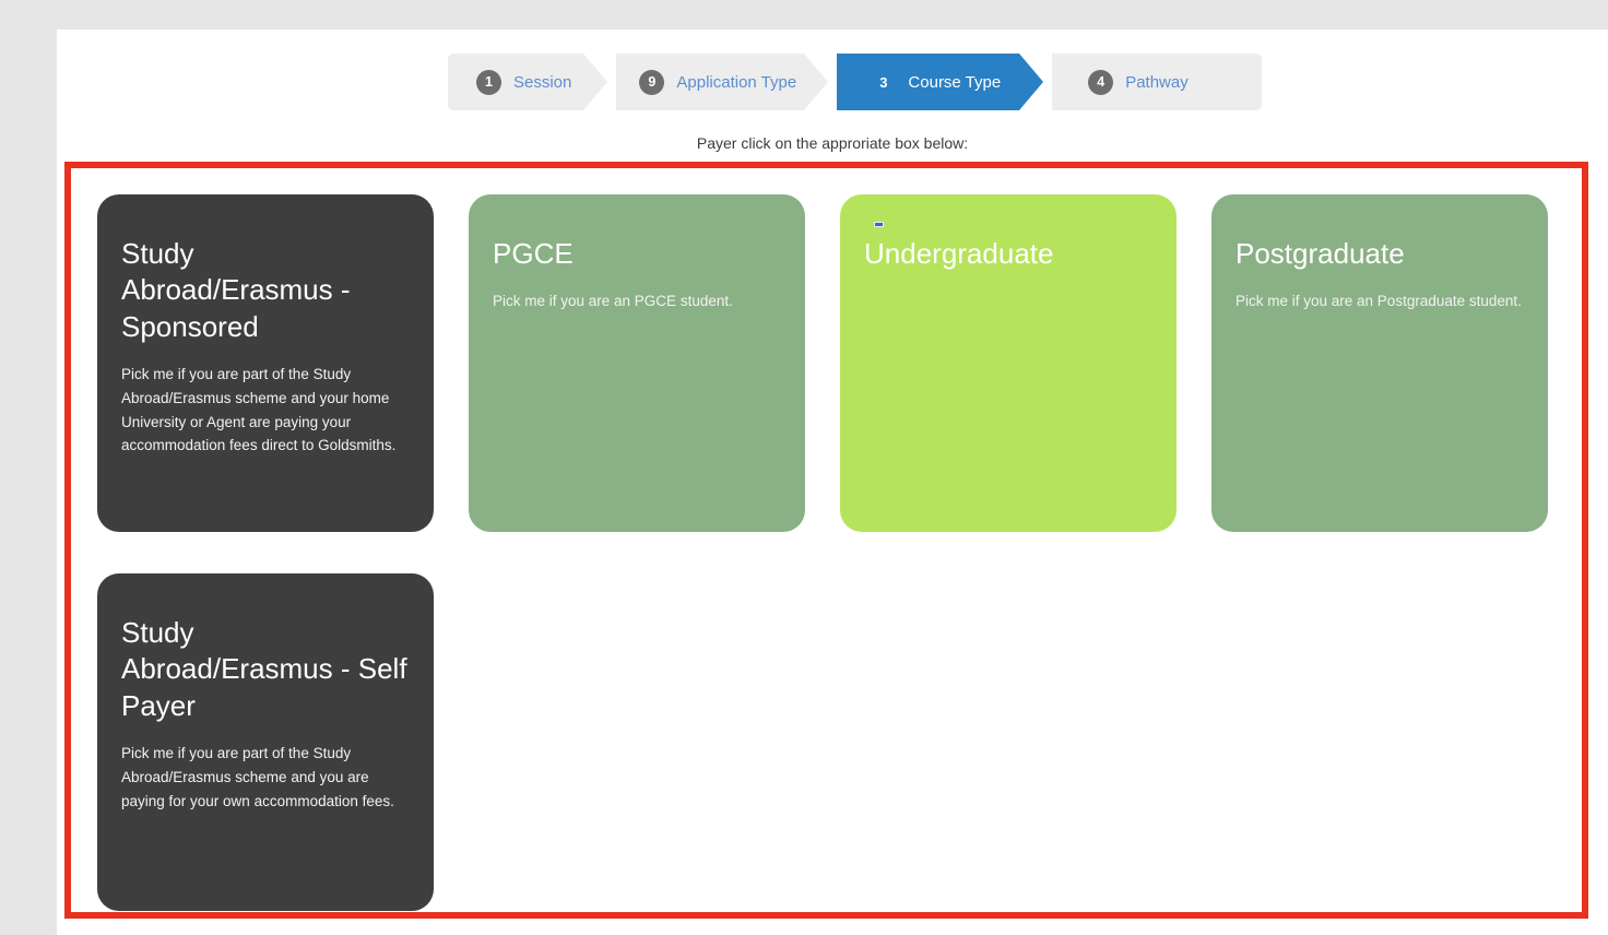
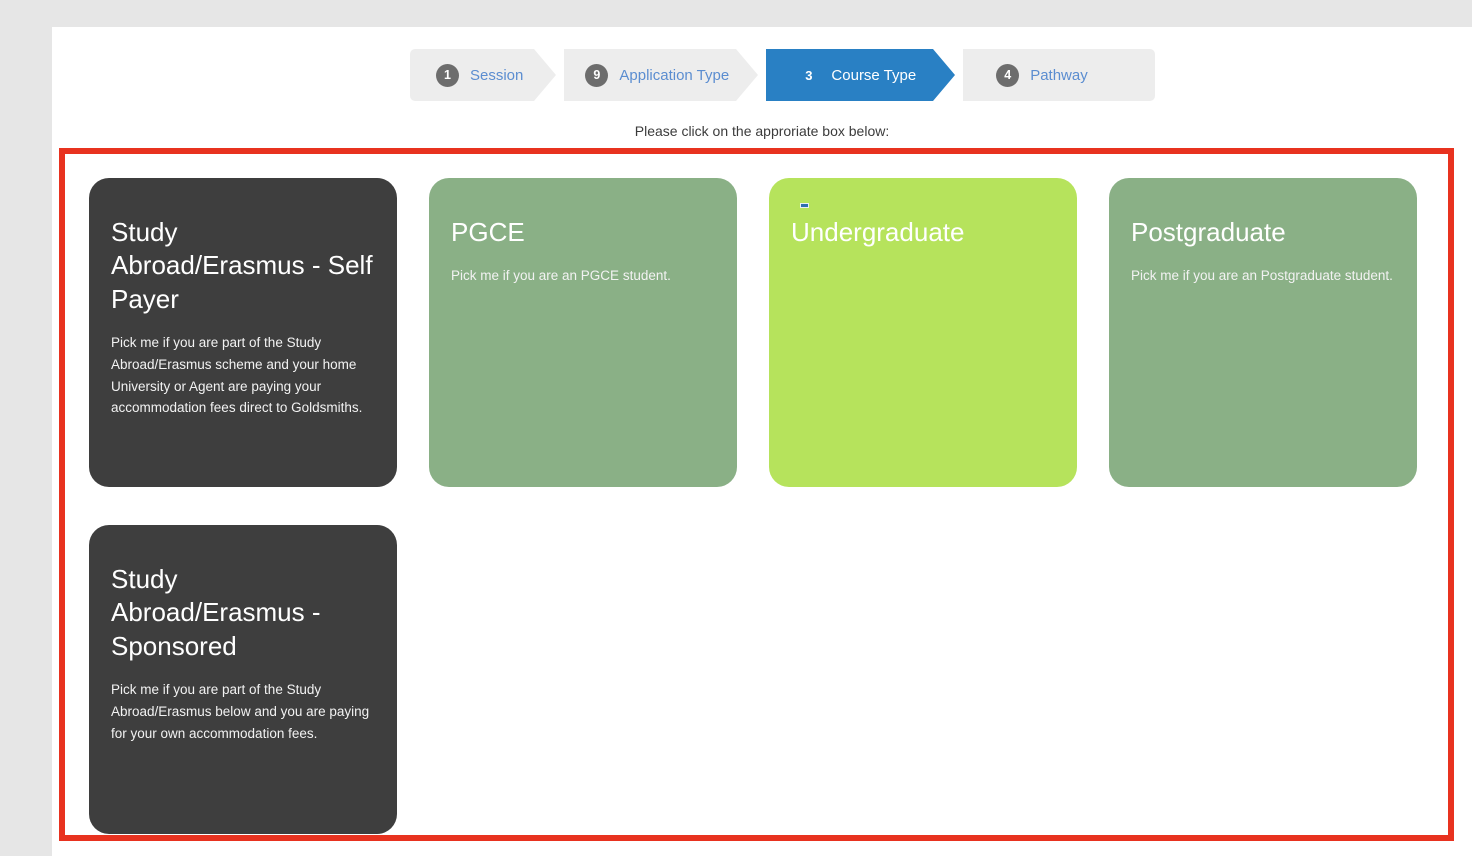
  1
  Session
  9
  Application Type
  3
  Course Type
  4
  Pathway
- Payer click on the approriate box below:
+ Please click on the approriate box below:
- Study Abroad/Erasmus - Sponsored
+ Study Abroad/Erasmus - Self Payer
  Pick me if you are part of the Study Abroad/Erasmus scheme and your home University or Agent are paying your accommodation fees direct to Goldsmiths.
  PGCE
  Pick me if you are an PGCE student.
  Undergraduate
  Postgraduate
  Pick me if you are an Postgraduate student.
- Study Abroad/Erasmus - Self Payer
+ Study Abroad/Erasmus - Sponsored
- Pick me if you are part of the Study Abroad/Erasmus scheme and you are paying for your own accommodation fees.
+ Pick me if you are part of the Study Abroad/Erasmus below and you are paying for your own accommodation fees.
